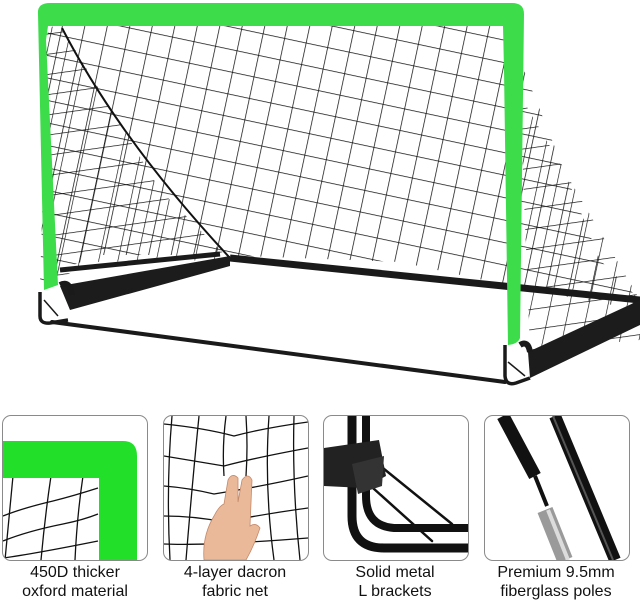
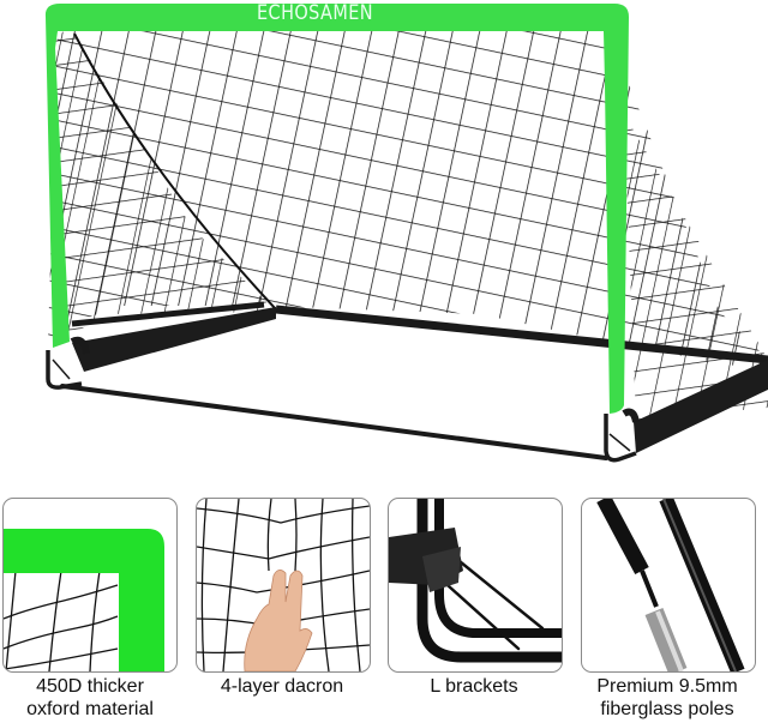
+ ECHOSAMEN
  450D thicker
  oxford material
  4-layer dacron
- fabric net
- Solid metal
  L brackets
  Premium 9.5mm
  fiberglass poles
